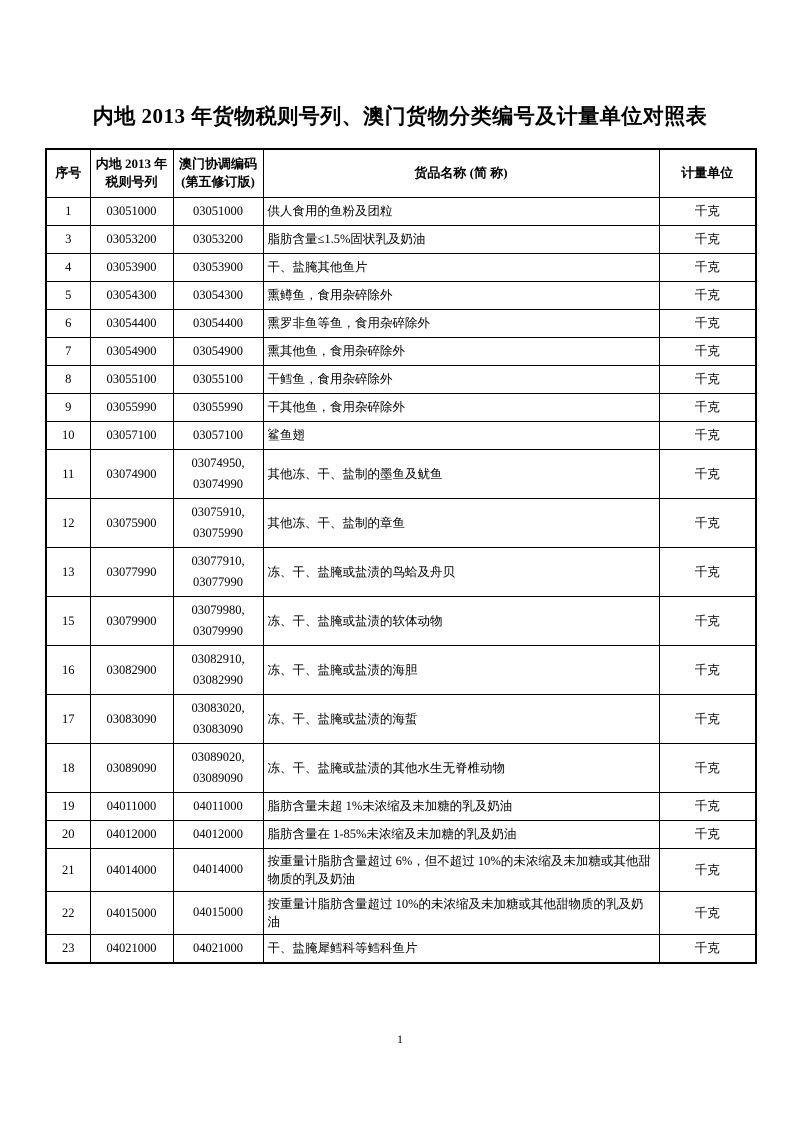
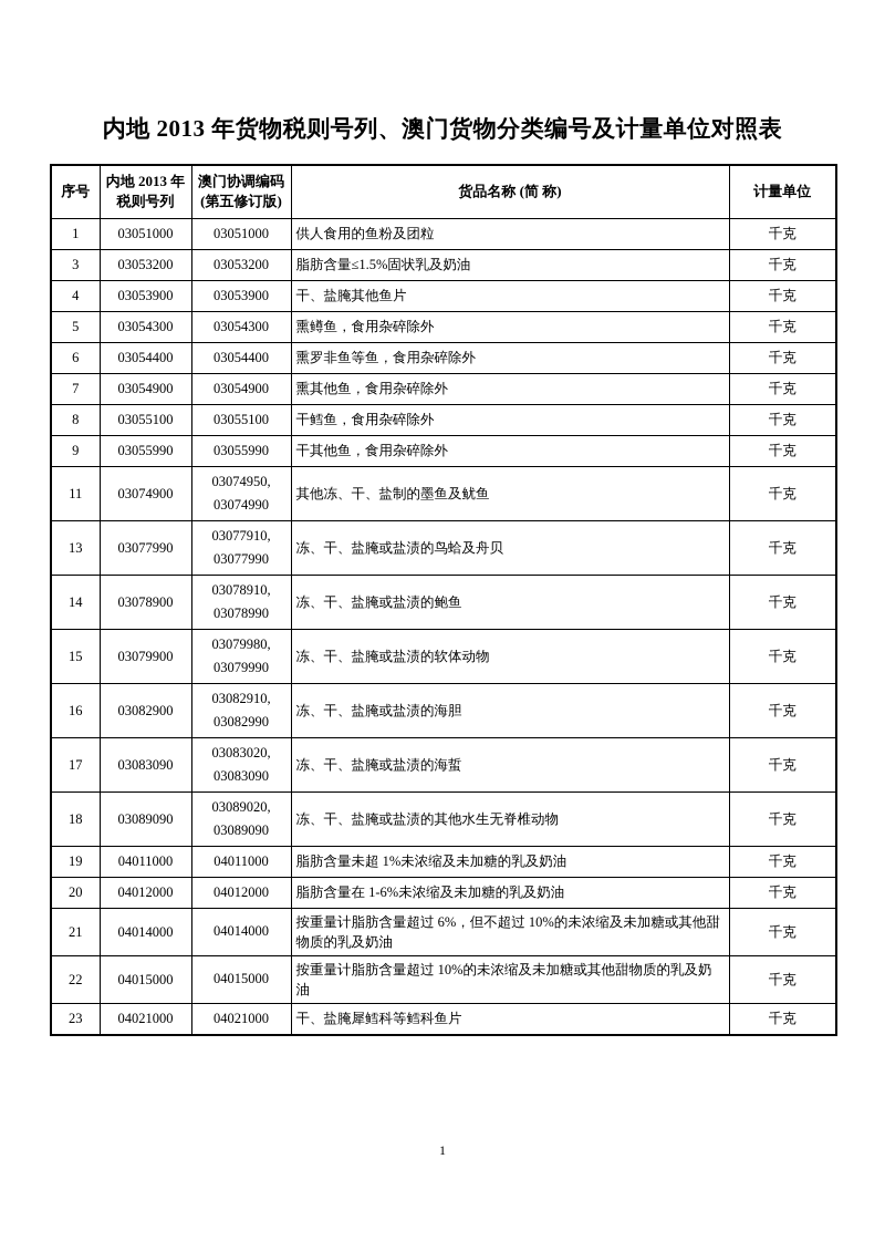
  内地 2013 年货物税则号列、澳门货物分类编号及计量单位对照表
  序号	内地 2013 年 税则号列	澳门协调编码 (第五修订版)	货品名称 (简 称)	计量单位
  1	03051000	03051000	供人食用的鱼粉及团粒	千克
  3	03053200	03053200	脂肪含量≤1.5%固状乳及奶油	千克
  4	03053900	03053900	干、盐腌其他鱼片	千克
  5	03054300	03054300	熏鳟鱼，食用杂碎除外	千克
  6	03054400	03054400	熏罗非鱼等鱼，食用杂碎除外	千克
  7	03054900	03054900	熏其他鱼，食用杂碎除外	千克
  8	03055100	03055100	干鳕鱼，食用杂碎除外	千克
  9	03055990	03055990	干其他鱼，食用杂碎除外	千克
- 10	03057100	03057100	鲨鱼翅	千克
  11	03074900	03074950,03074990	其他冻、干、盐制的墨鱼及鱿鱼	千克
- 12	03075900	03075910,03075990	其他冻、干、盐制的章鱼	千克
  13	03077990	03077910,03077990	冻、干、盐腌或盐渍的鸟蛤及舟贝	千克
+ 14	03078900	03078910,03078990	冻、干、盐腌或盐渍的鲍鱼	千克
  15	03079900	03079980,03079990	冻、干、盐腌或盐渍的软体动物	千克
  16	03082900	03082910,03082990	冻、干、盐腌或盐渍的海胆	千克
  17	03083090	03083020,03083090	冻、干、盐腌或盐渍的海蜇	千克
  18	03089090	03089020,03089090	冻、干、盐腌或盐渍的其他水生无脊椎动物	千克
  19	04011000	04011000	脂肪含量未超 1%未浓缩及未加糖的乳及奶油	千克
- 20	04012000	04012000	脂肪含量在 1-85%未浓缩及未加糖的乳及奶油	千克
+ 20	04012000	04012000	脂肪含量在 1-6%未浓缩及未加糖的乳及奶油	千克
  21	04014000	04014000	按重量计脂肪含量超过 6%，但不超过 10%的未浓缩及未加糖或其他甜物质的乳及奶油	千克
  22	04015000	04015000	按重量计脂肪含量超过 10%的未浓缩及未加糖或其他甜物质的乳及奶油	千克
  23	04021000	04021000	干、盐腌犀鳕科等鳕科鱼片	千克
  1
